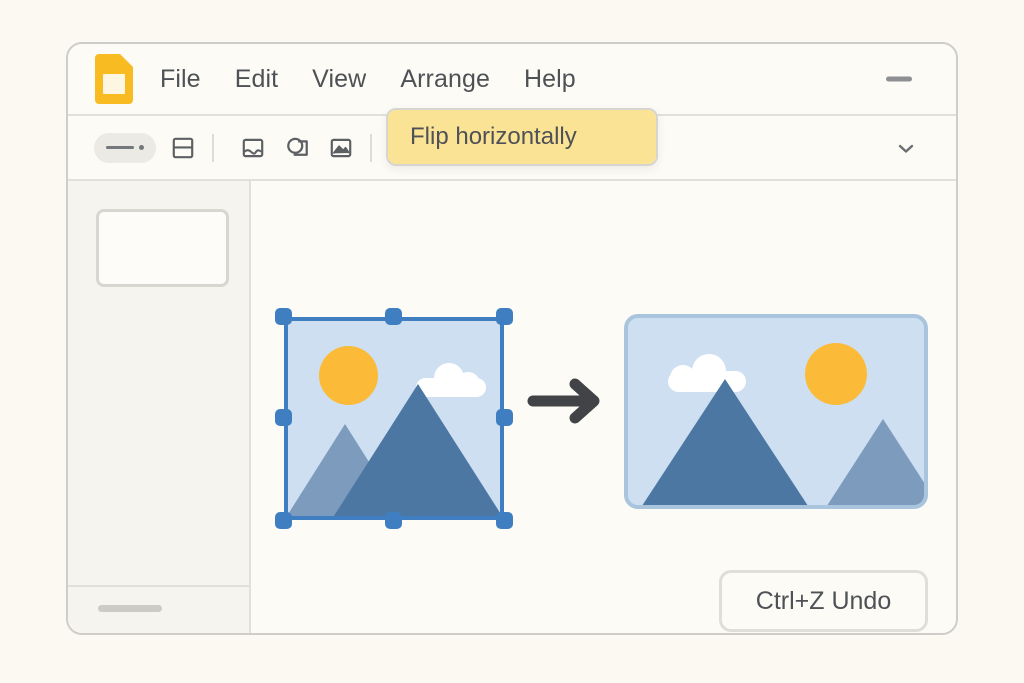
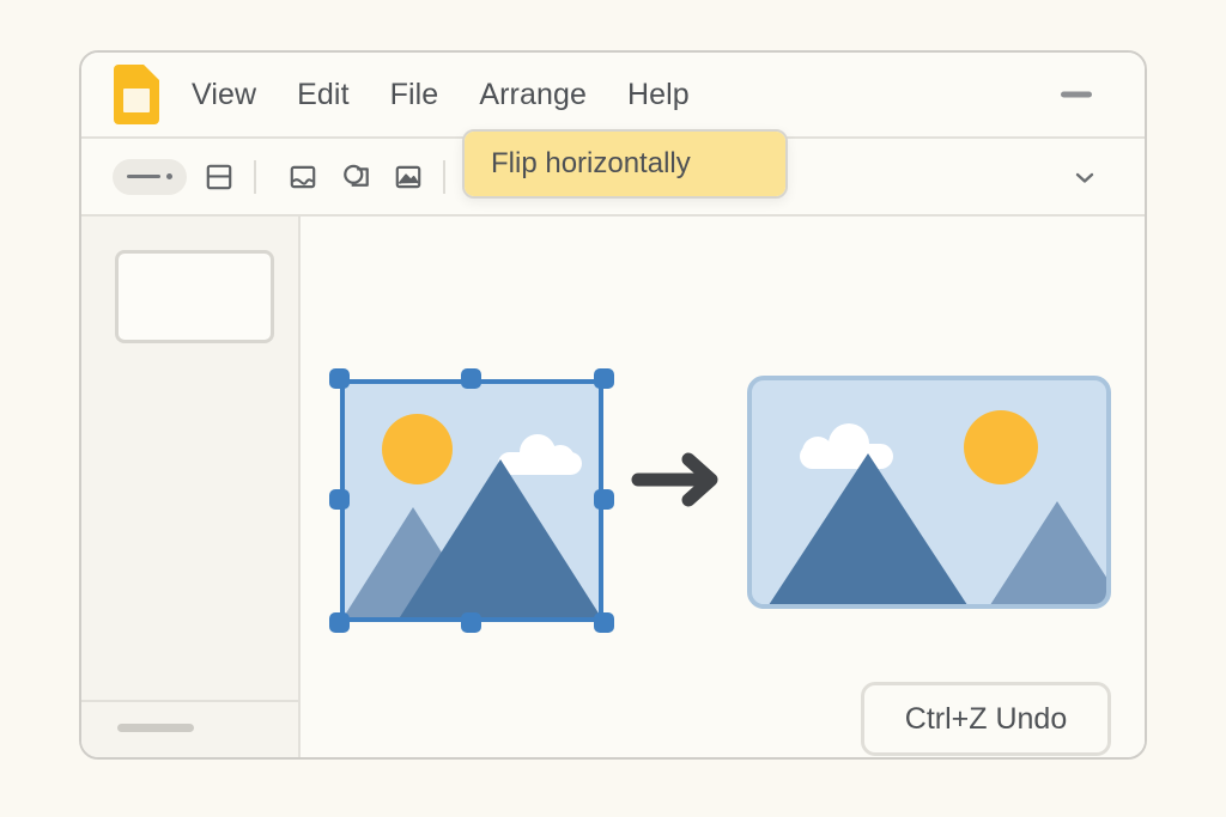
- File
+ View
  Edit
- View
+ File
  Arrange
  Help
  Ctrl+Z Undo
  Flip horizontally
